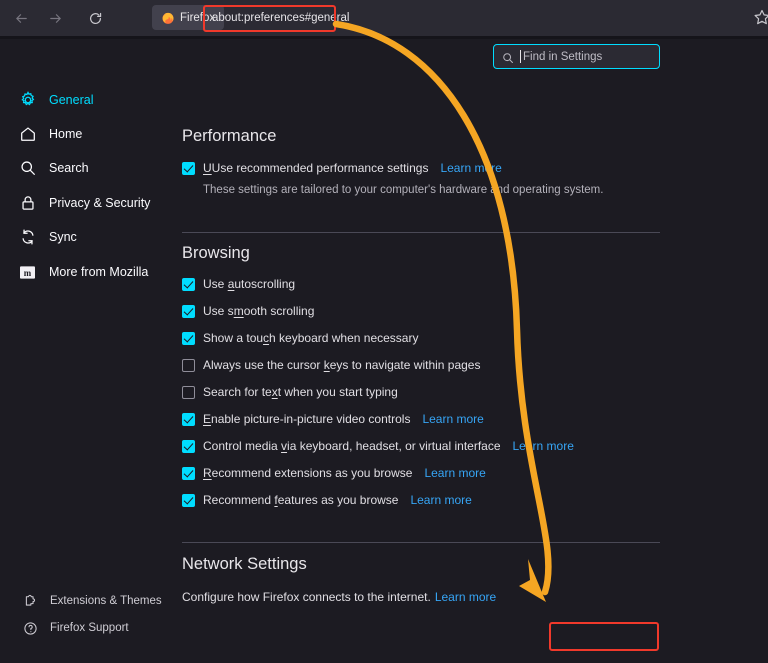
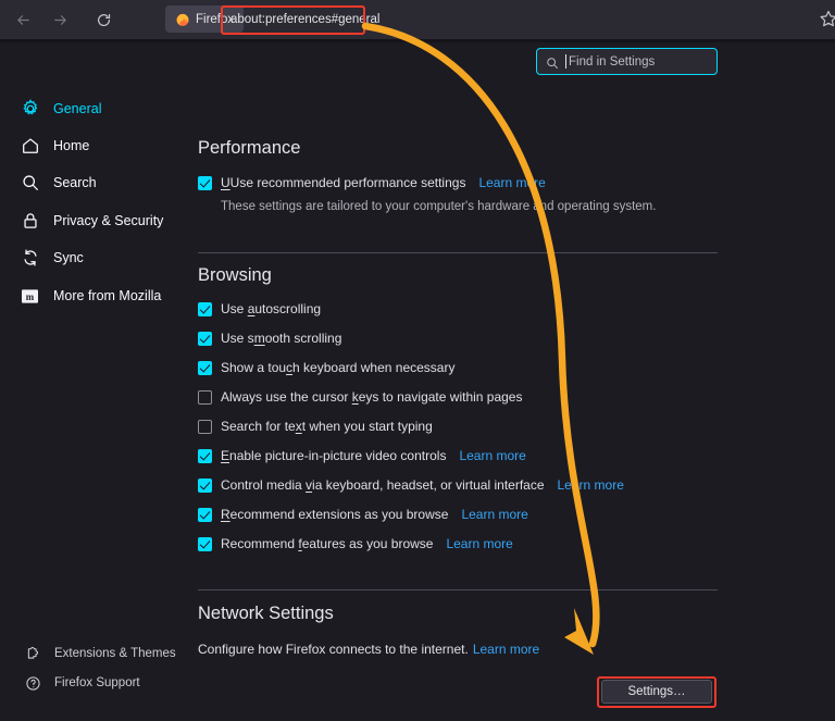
  Firefox
  about:preferences#general
  General
  Home
  Search
  Privacy & Security
  Sync
  m
  More from Mozilla
  Extensions & Themes
  Firefox Support
  Find in Settings
  Performance
  UUse recommended performance settings
  Learn mre
  These settings are tailored to your computer's hardwarend operating system.
  Browsing
  Use autoscrolling
  Use smooth scrolling
  Show a touch keyboard when necessary
  Always use the cursor keys to navigate within pages
  Search for text when you start typing
  Enable picture-in-picture video controls
  Learn more
  Control media via keyboard, headset, or virtual interface
  Lern more
  Recommend extensions as you browse
  Learn more
  Recommend features as you browse
  Learn more
  Network Settings
  Configure how Firefox connects to the internet.
  Learn more
+ Settings…
